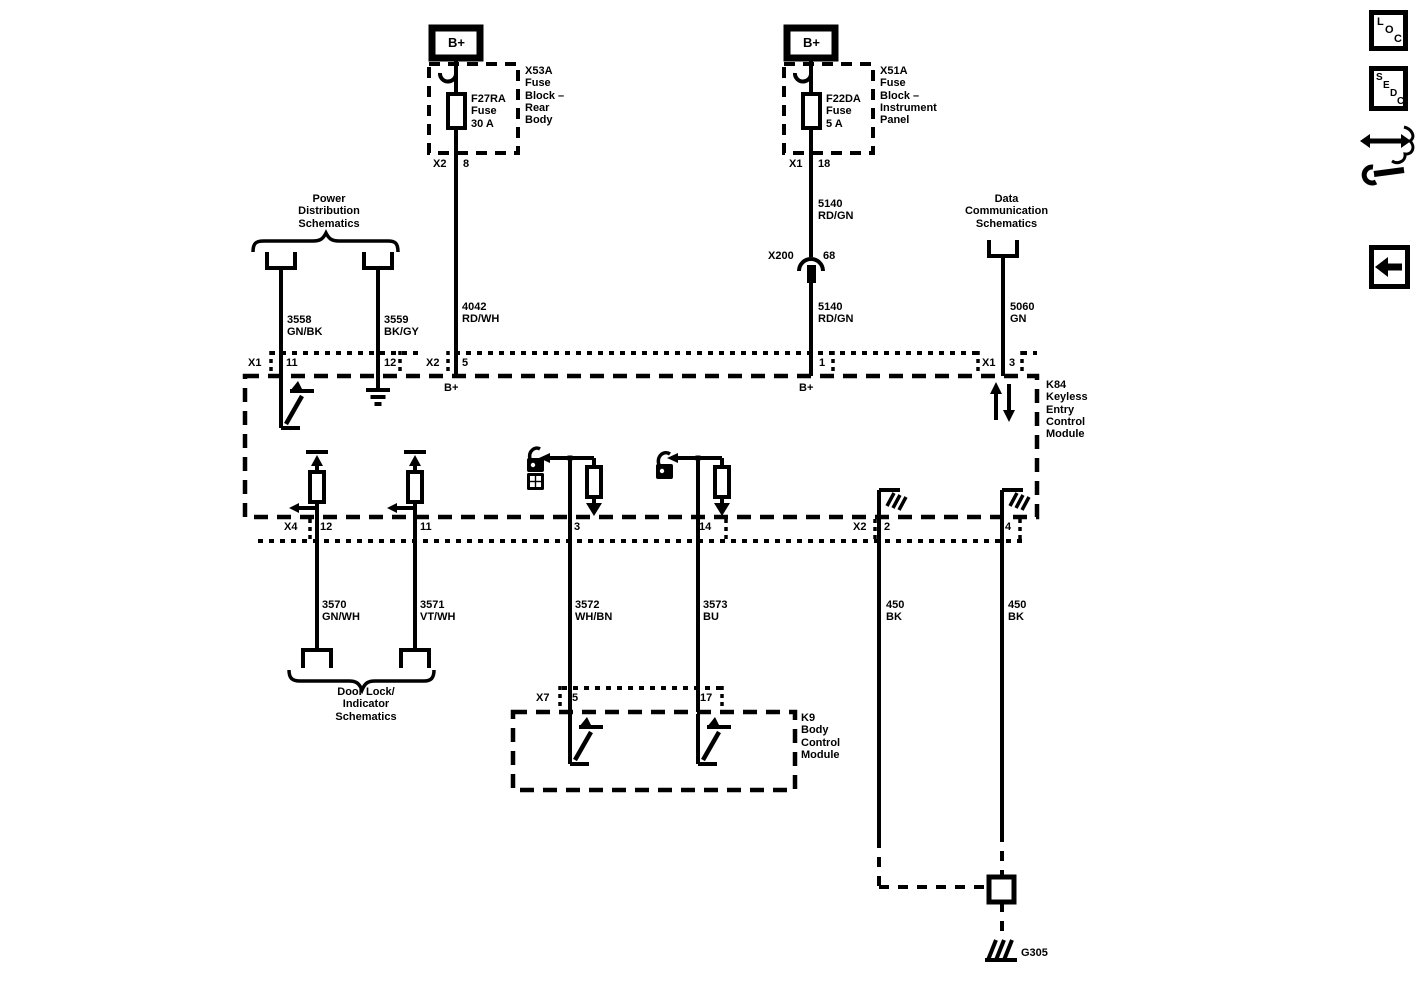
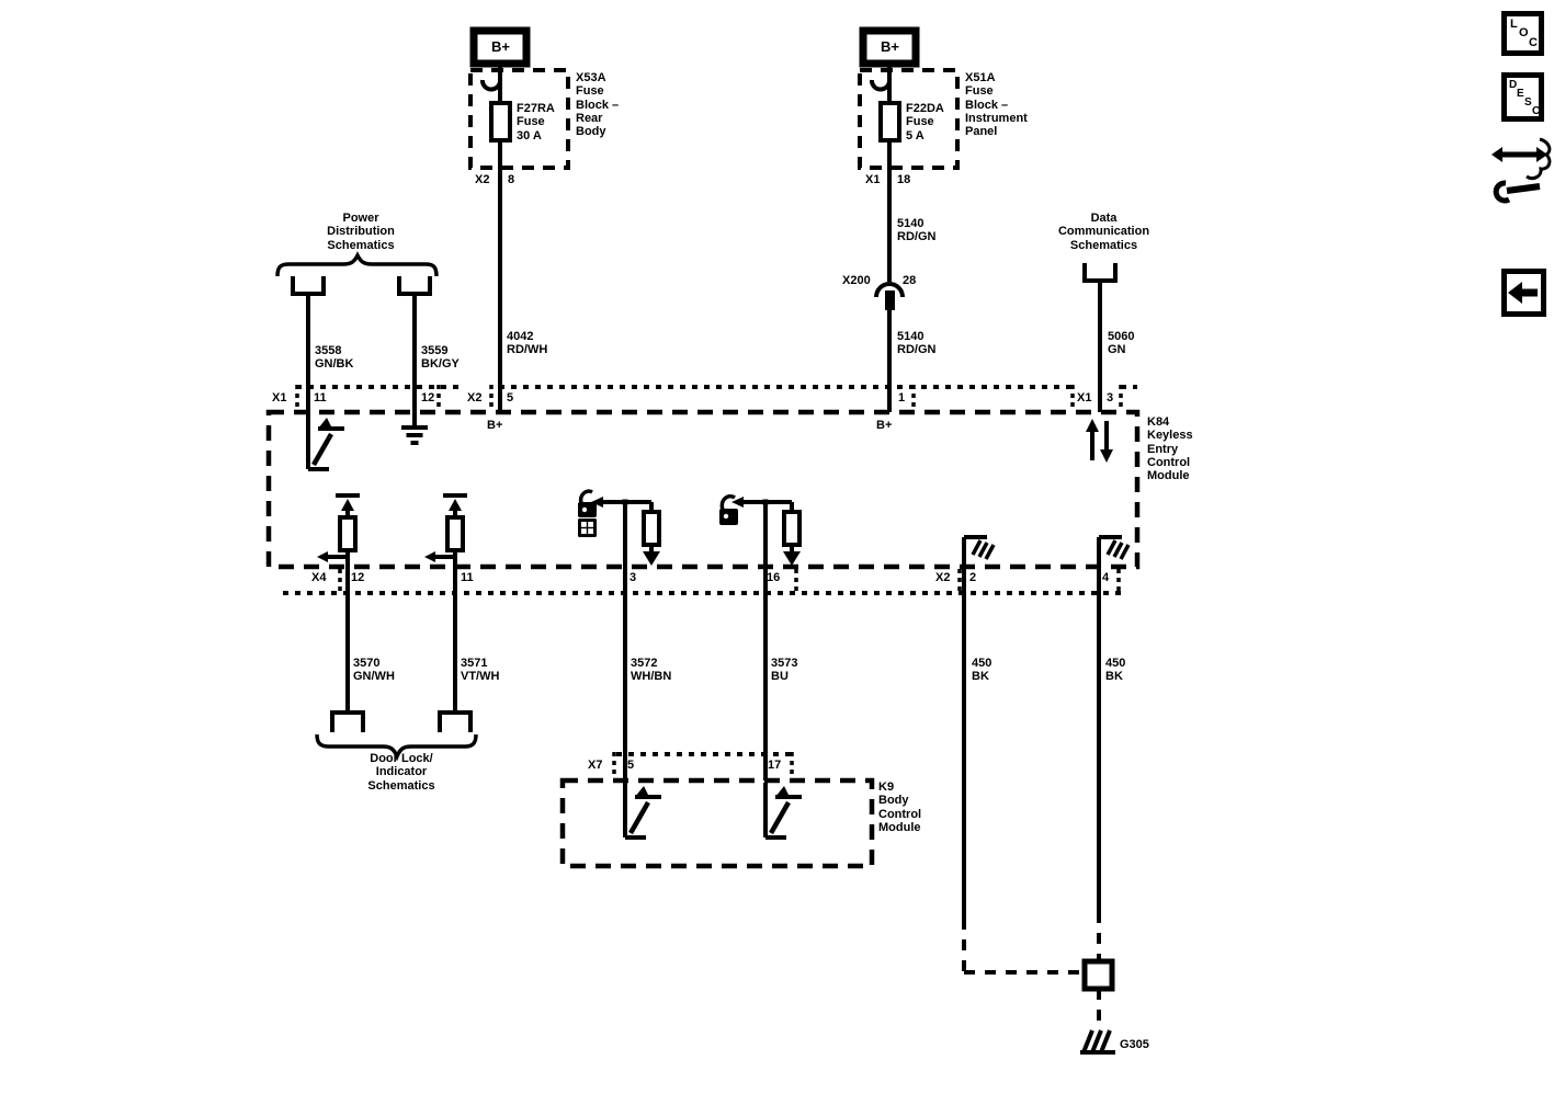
  B+
  B+
  F27RA
  Fuse
  30 A
  X53A
  Fuse
  Block –
  Rear
  Body
  X2
  8
  4042
  RD/WH
  F22DA
  Fuse
  5 A
  X51A
  Fuse
  Block –
  Instrument
  Panel
  X1
  18
  5140
  RD/GN
  X200
- 68
+ 28
  5140
  RD/GN
  Power
  Distribution
  Schematics
  Data
  Communication
  Schematics
  3558
  GN/BK
  3559
  BK/GY
  5060
  GN
  X1
  11
  12
  X2
  5
  1
  X1
  3
  B+
  B+
  K84
  Keyless
  Entry
  Control
  Module
  X4
  12
  11
  3
- 14
+ 16
  X2
  2
  4
  3570
  GN/WH
  3571
  VT/WH
  3572
  WH/BN
  3573
  BU
  450
  BK
  450
  BK
  Door Lock/
  Indicator
  Schematics
  X7
  5
  17
  K9
  Body
  Control
  Module
  G305
  L
  O
  C
- S
+ D
  E
- D
+ S
  C
